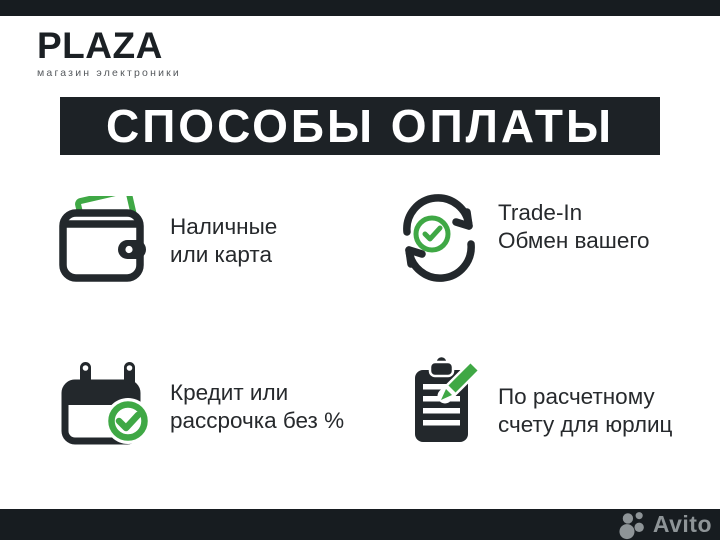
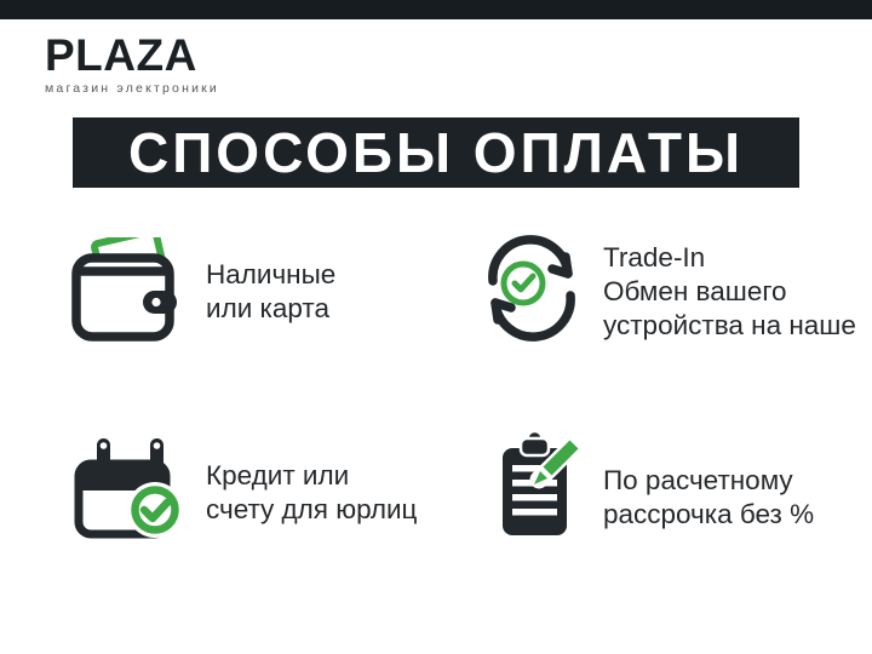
  PLAZA
  магазин электроники
  СПОСОБЫ ОПЛАТЫ
  Наличные
  или карта
  Trade-In
  Обмен вашего
+ устройства на наше
  Кредит или
- рассрочка без %
+ счету для юрлиц
  По расчетному
- счету для юрлиц
+ рассрочка без %
- Avito
